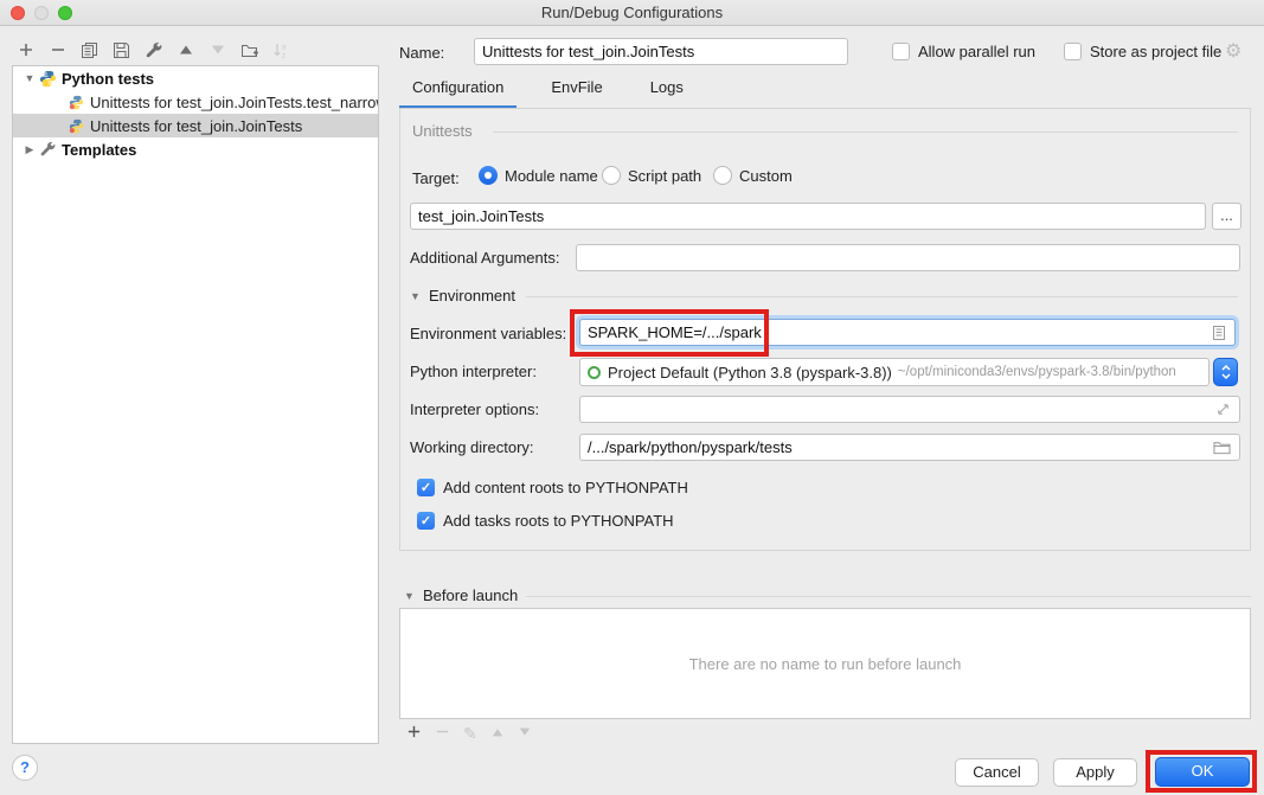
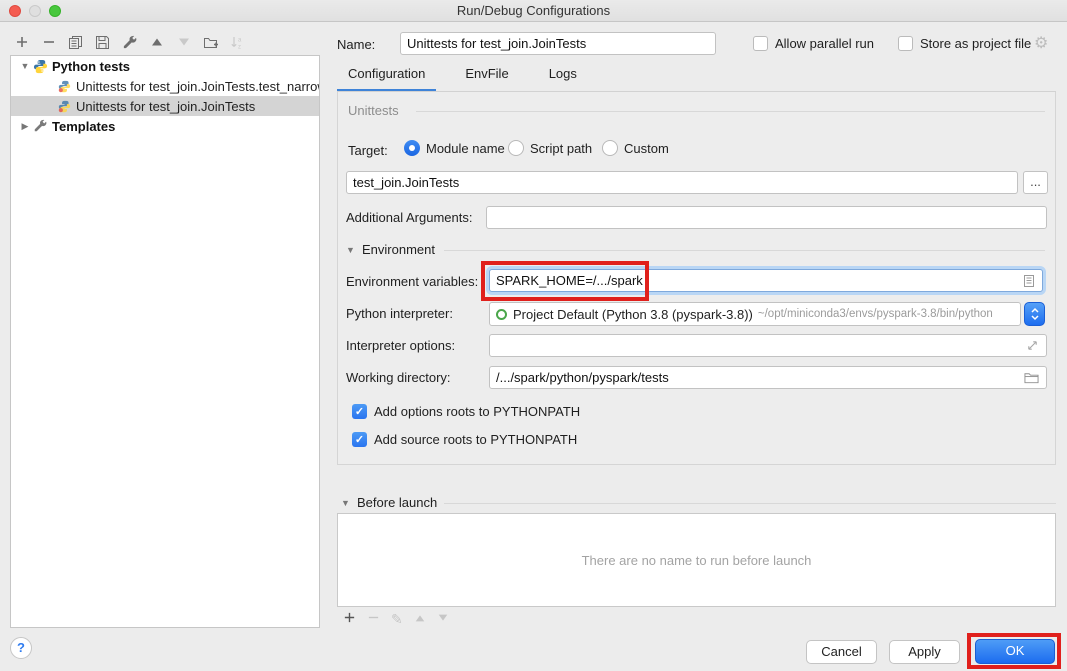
  Run/Debug Configurations
  ▼
  Python tests
  Unittests for test_join.JoinTests.test_narro
  Unittests for test_join.JoinTests
  ▶
  Templates
  Name:
  Unittests for test_join.JoinTests
  Allow parallel run
  Store as project file
  ⚙
  Configuration
  EnvFile
  Logs
  Unittests
  Target:
  Module name
  Script path
  Custom
  test_join.JoinTests
  ...
  Additional Arguments:
  ▼
  Environment
  Environment variables:
  SPARK_HOME=/.../spark
  Python interpreter:
  Project Default (Python 3.8 (pyspark-3.8))
  ~/opt/miniconda3/envs/pyspark-3.8/bin/python
  Interpreter options:
  Working directory:
  /.../spark/python/pyspark/tests
  ✓
- Add content roots to PYTHONPATH
+ Add options roots to PYTHONPATH
  ✓
- Add tasks roots to PYTHONPATH
+ Add source roots to PYTHONPATH
  ▼
  Before launch
  There are no name to run before launch
  ✎
  ?
  Cancel
  Apply
  OK
